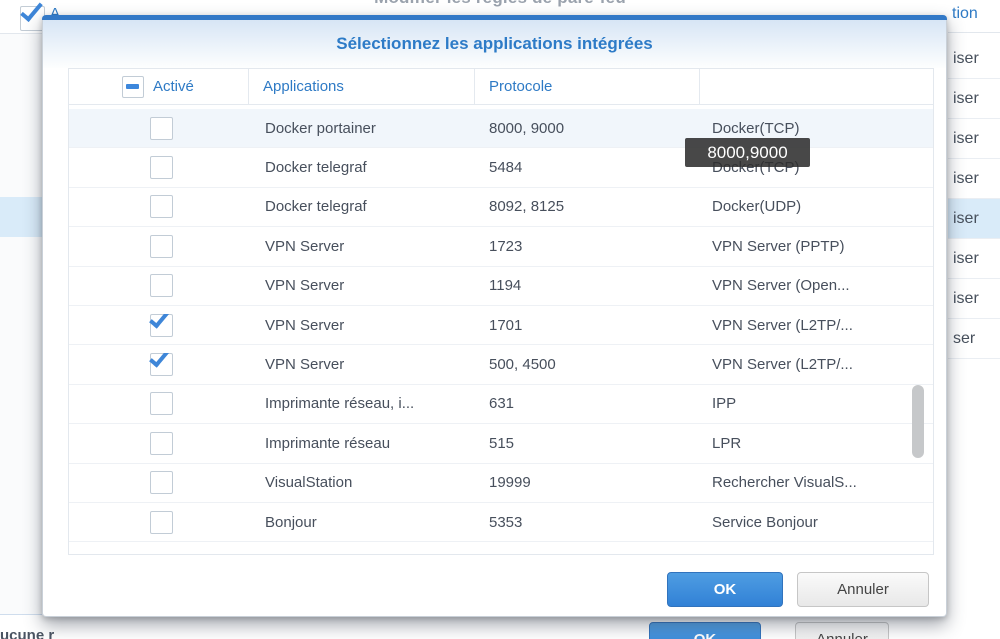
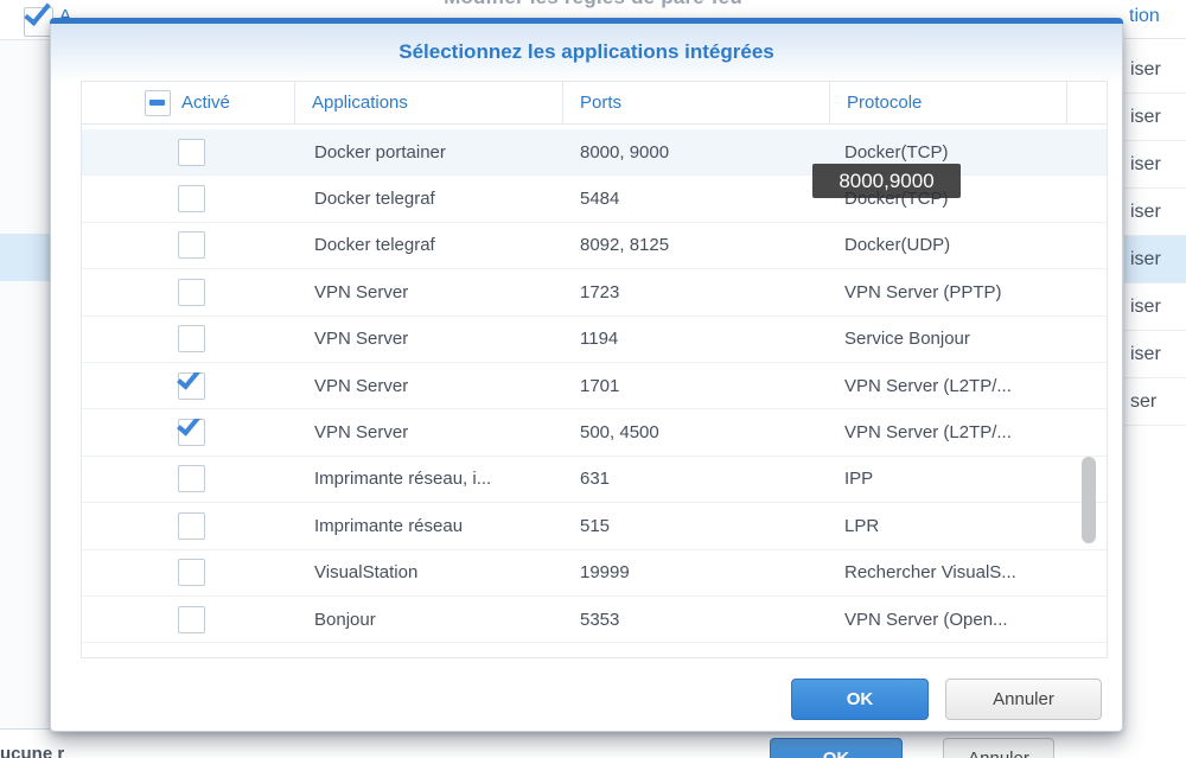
  A
  tion
  iser
  iser
  iser
  iser
  iser
  iser
  iser
  ser
  ucune r
  Sélectionnez les applications intégrées
  Activé
  Applications
+ Ports
  Protocole
  Docker portainer
  8000, 9000
  Docker(TCP)
  Docker telegraf
  5484
  Docker(TCP)
  Docker telegraf
  8092, 8125
  Docker(UDP)
  VPN Server
  1723
  VPN Server (PPTP)
  VPN Server
  1194
- VPN Server (Open...
+ Service Bonjour
  VPN Server
  1701
  VPN Server (L2TP/...
  VPN Server
  500, 4500
  VPN Server (L2TP/...
  Imprimante réseau, i...
  631
  IPP
  Imprimante réseau
  515
  LPR
  VisualStation
  19999
  Rechercher VisualS...
  Bonjour
  5353
- Service Bonjour
+ VPN Server (Open...
  8000,9000
  OK
  Annuler
